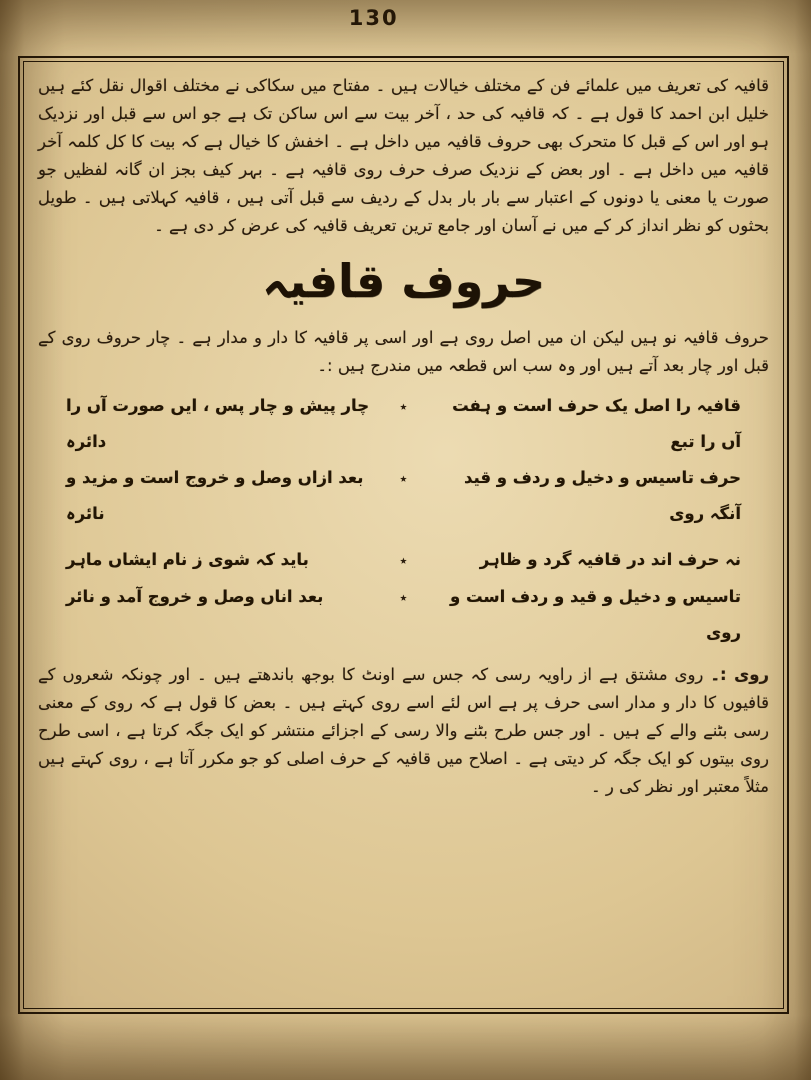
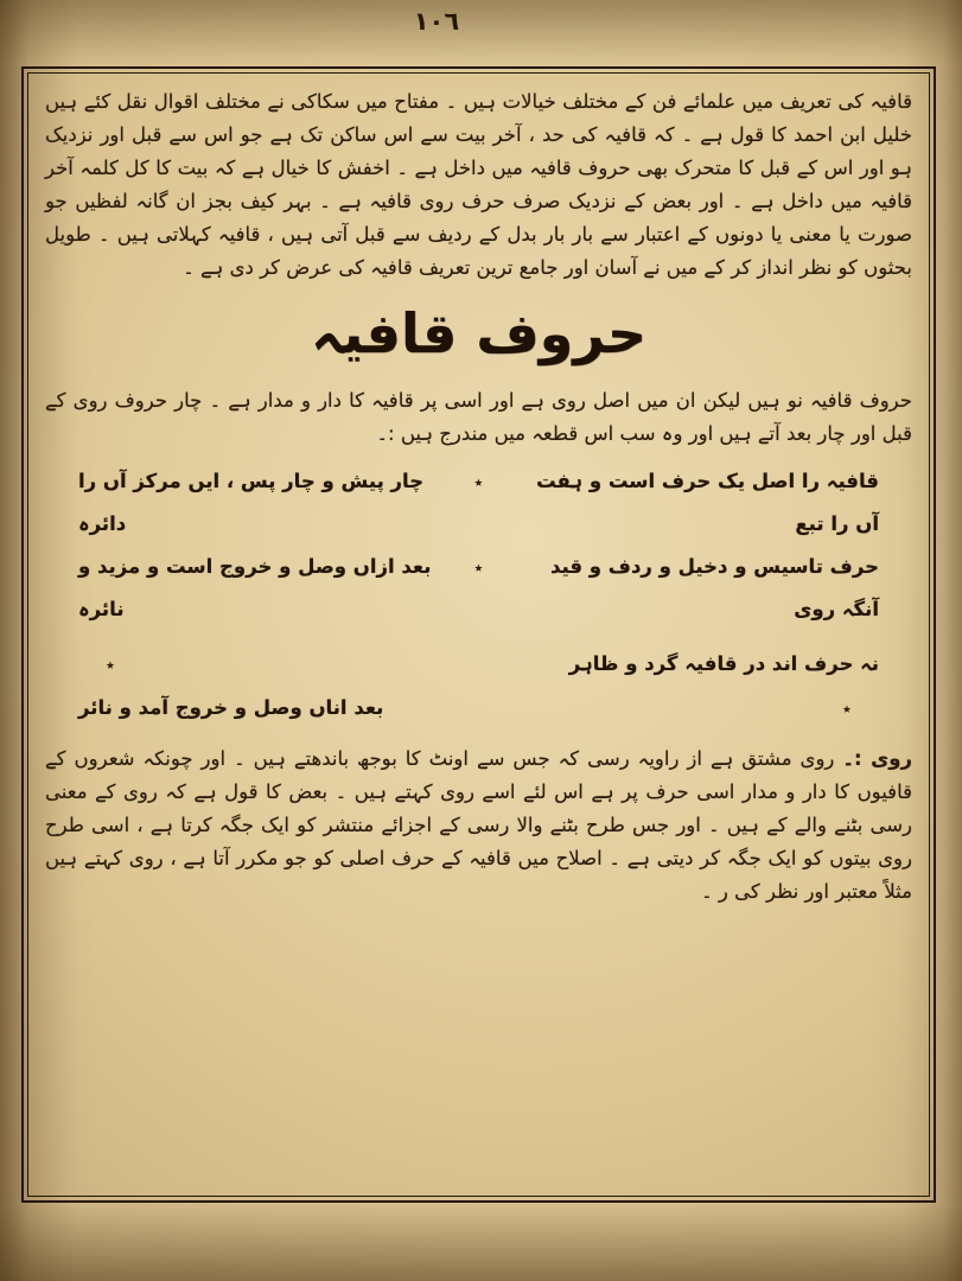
- 130
+ ١٠٦
  قافیہ کی تعریف میں علمائے فن کے مختلف خیالات ہیں ۔ مفتاح میں سکاکی نے مختلف اقوال نقل کئے ہیں خلیل ابن احمد کا قول ہے ۔ کہ قافیہ کی حد ، آخر بیت سے اس ساکن تک ہے جو اس سے قبل اور نزدیک ہو اور اس کے قبل کا متحرک بھی حروف قافیہ میں داخل ہے ۔ اخفش کا خیال ہے کہ بیت کا کل کلمہ آخر قافیہ میں داخل ہے ۔ اور بعض کے نزدیک صرف حرف روی قافیہ ہے ۔ بہر کیف بجز ان گانہ لفظیں جو صورت یا معنی یا دونوں کے اعتبار سے بار بار بدل کے ردیف سے قبل آتی ہیں ، قافیہ کہلاتی ہیں ۔ طویل بحثوں کو نظر انداز کر کے میں نے آسان اور جامع ترین تعریف قافیہ کی عرض کر دی ہے ۔
  حروف قافیہ
  حروف قافیہ نو ہیں لیکن ان میں اصل روی ہے اور اسی پر قافیہ کا دار و مدار ہے ۔ چار حروف روی کے قبل اور چار بعد آتے ہیں اور وہ سب اس قطعہ میں مندرج ہیں :۔
  قافیہ را اصل یک حرف است و ہفت آں را تبع
  ٭
- چار پیش و چار پس ، ایں صورت آں را دائرہ
+ چار پیش و چار پس ، ایں مرکز آں را دائرہ
  حرف تاسیس و دخیل و ردف و قید آنگہ روی
  ٭
  بعد ازاں وصل و خروج است و مزید و نائرہ
  نہ حرف اند در قافیہ گرد و ظاہر
  ٭
- باید کہ شوی ز نام ایشاں ماہر
- تاسیس و دخیل و قید و ردف است و روی
  ٭
  بعد اناں وصل و خروج آمد و نائر
  روی :۔ روی مشتق ہے از راویہ رسی کہ جس سے اونٹ کا بوجھ باندھتے ہیں ۔ اور چونکہ شعروں کے قافیوں کا دار و مدار اسی حرف پر ہے اس لئے اسے روی کہتے ہیں ۔ بعض کا قول ہے کہ روی کے معنی رسی بٹنے والے کے ہیں ۔ اور جس طرح بٹنے والا رسی کے اجزائے منتشر کو ایک جگہ کرتا ہے ، اسی طرح روی بیتوں کو ایک جگہ کر دیتی ہے ۔ اصلاح میں قافیہ کے حرف اصلی کو جو مکرر آتا ہے ، روی کہتے ہیں مثلاً معتبر اور نظر کی ر ۔
